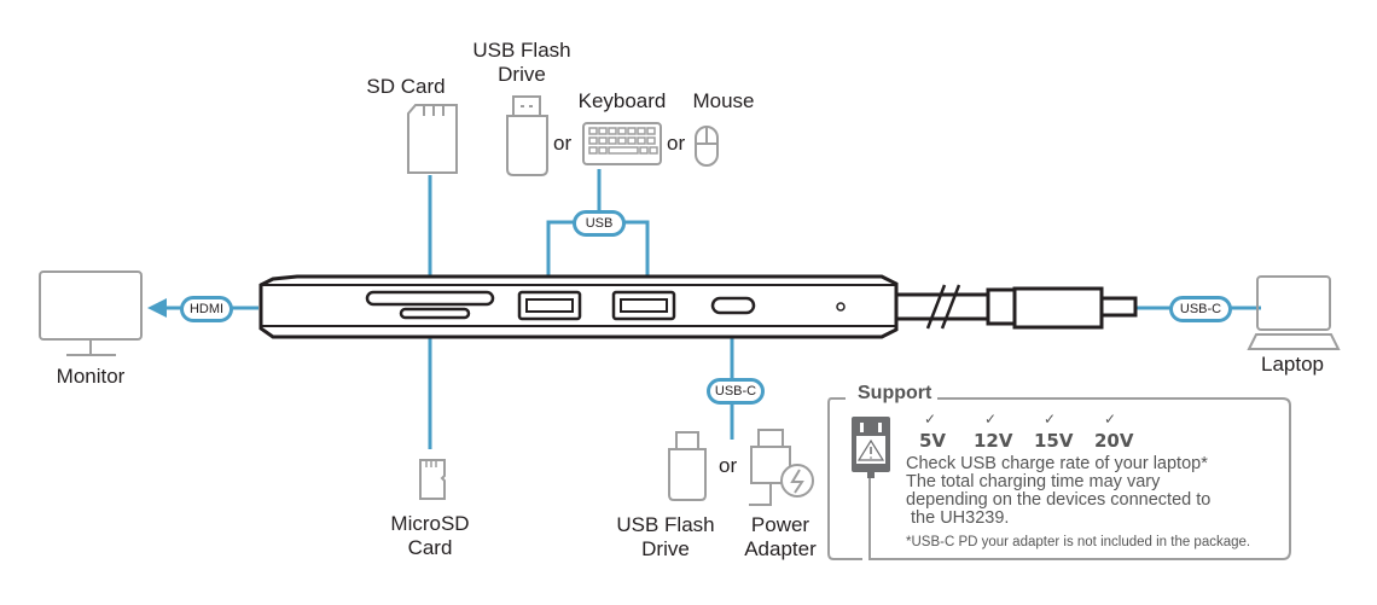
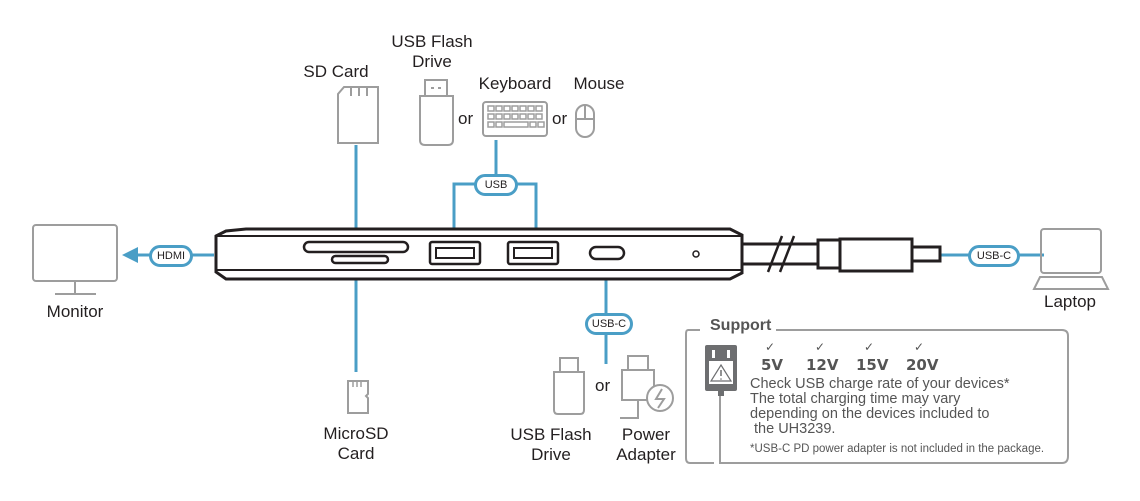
  Monitor
  Laptop
  SD Card
  USB Flash
  Drive
  Keyboard
  Mouse
  or
  or
  or
  MicroSD
  Card
  USB Flash
  Drive
  Power
  Adapter
  HDMI
  USB
  USB-C
  USB-C
  Support
  ✓
  ✓
  ✓
  ✓
  5V
  12V
  15V
  20V
- Check USB charge rate of your laptop*
+ Check USB charge rate of your devices*
  The total charging time may vary
- depending on the devices connected to
+ depending on the devices included to
  the UH3239.
- *USB-C PD your adapter is not included in the package.
+ *USB-C PD power adapter is not included in the package.
